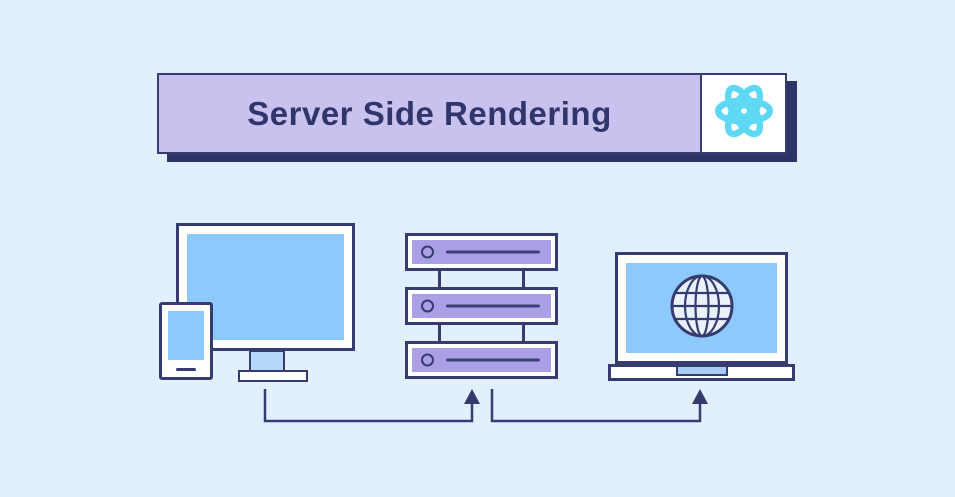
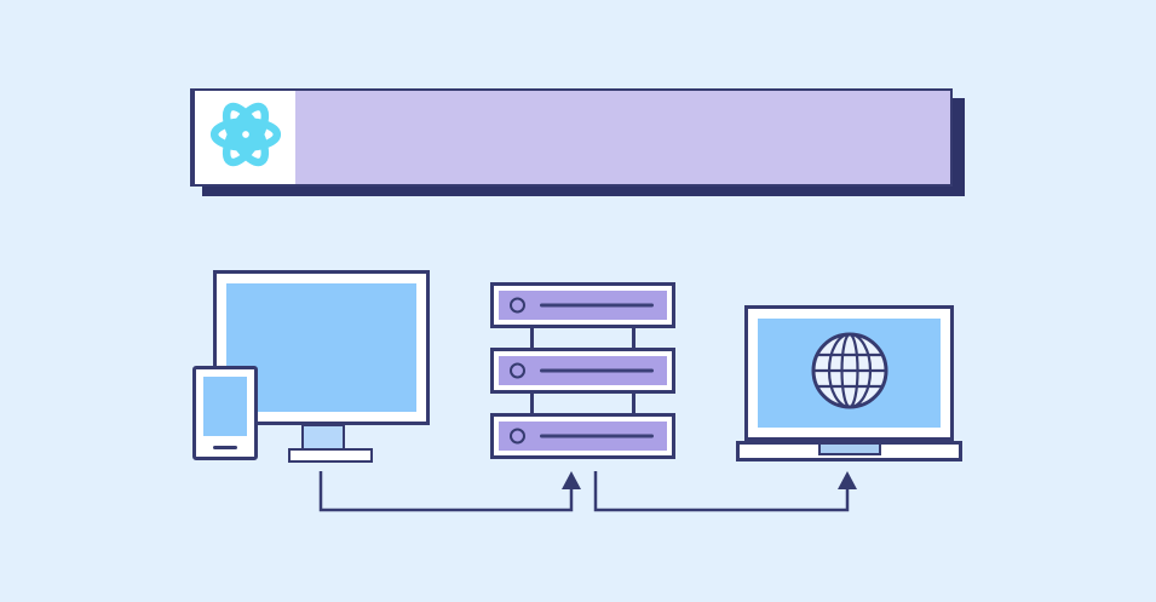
- Server Side Rendering
